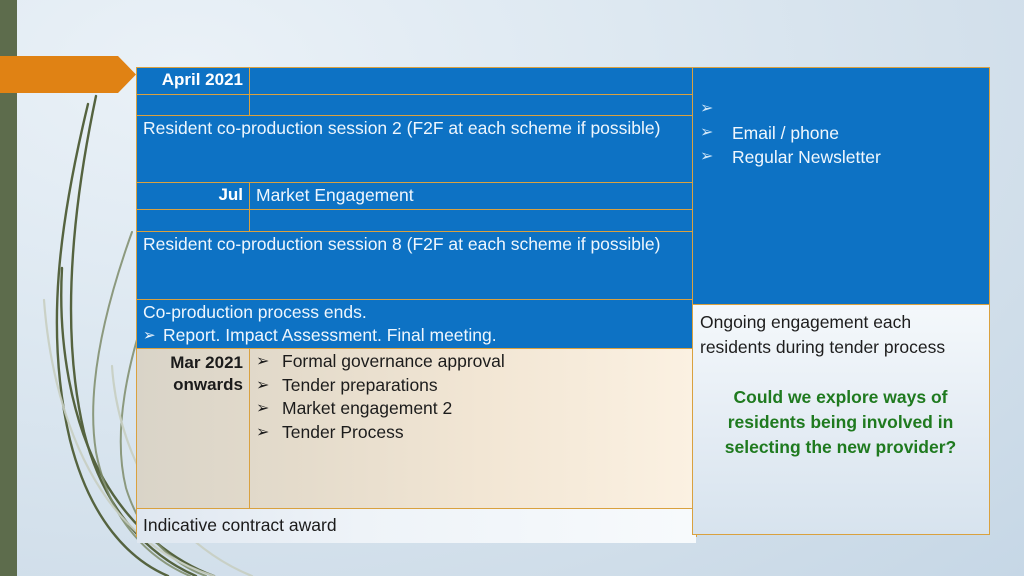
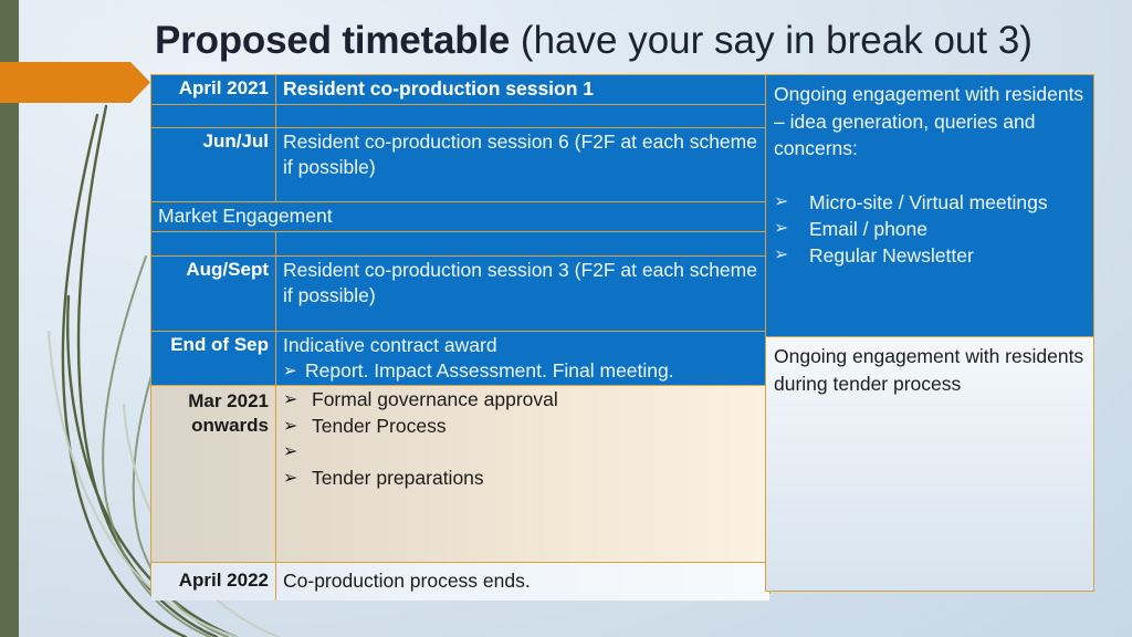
+ Proposed timetable (have your say in break out 3)
  April 2021
+ Resident co-production session 1
+ Jun/Jul
- Resident co-production session 2 (F2F at each scheme if possible)
+ Resident co-production session 6 (F2F at each scheme if possible)
- Jul
  Market Engagement
+ Aug/Sept
- Resident co-production session 8 (F2F at each scheme if possible)
+ Resident co-production session 3 (F2F at each scheme if possible)
+ End of Sep
- Co-production process ends.
+ Indicative contract award
  ➢
  Report. Impact Assessment. Final meeting.
  Mar 2021
  onwards
  ➢
  Formal governance approval
  ➢
- Tender preparations
+ Tender Process
  ➢
- Market engagement 2
  ➢
- Tender Process
+ Tender preparations
+ April 2022
- Indicative contract award
+ Co-production process ends.
+ Ongoing engagement with residents – idea generation, queries and concerns:
  ➢
+ Micro-site / Virtual meetings
  ➢
  Email / phone
  ➢
  Regular Newsletter
- Ongoing engagement each residents during tender process
+ Ongoing engagement with residents during tender process
- Could we explore ways of residents being involved in selecting the new provider?
